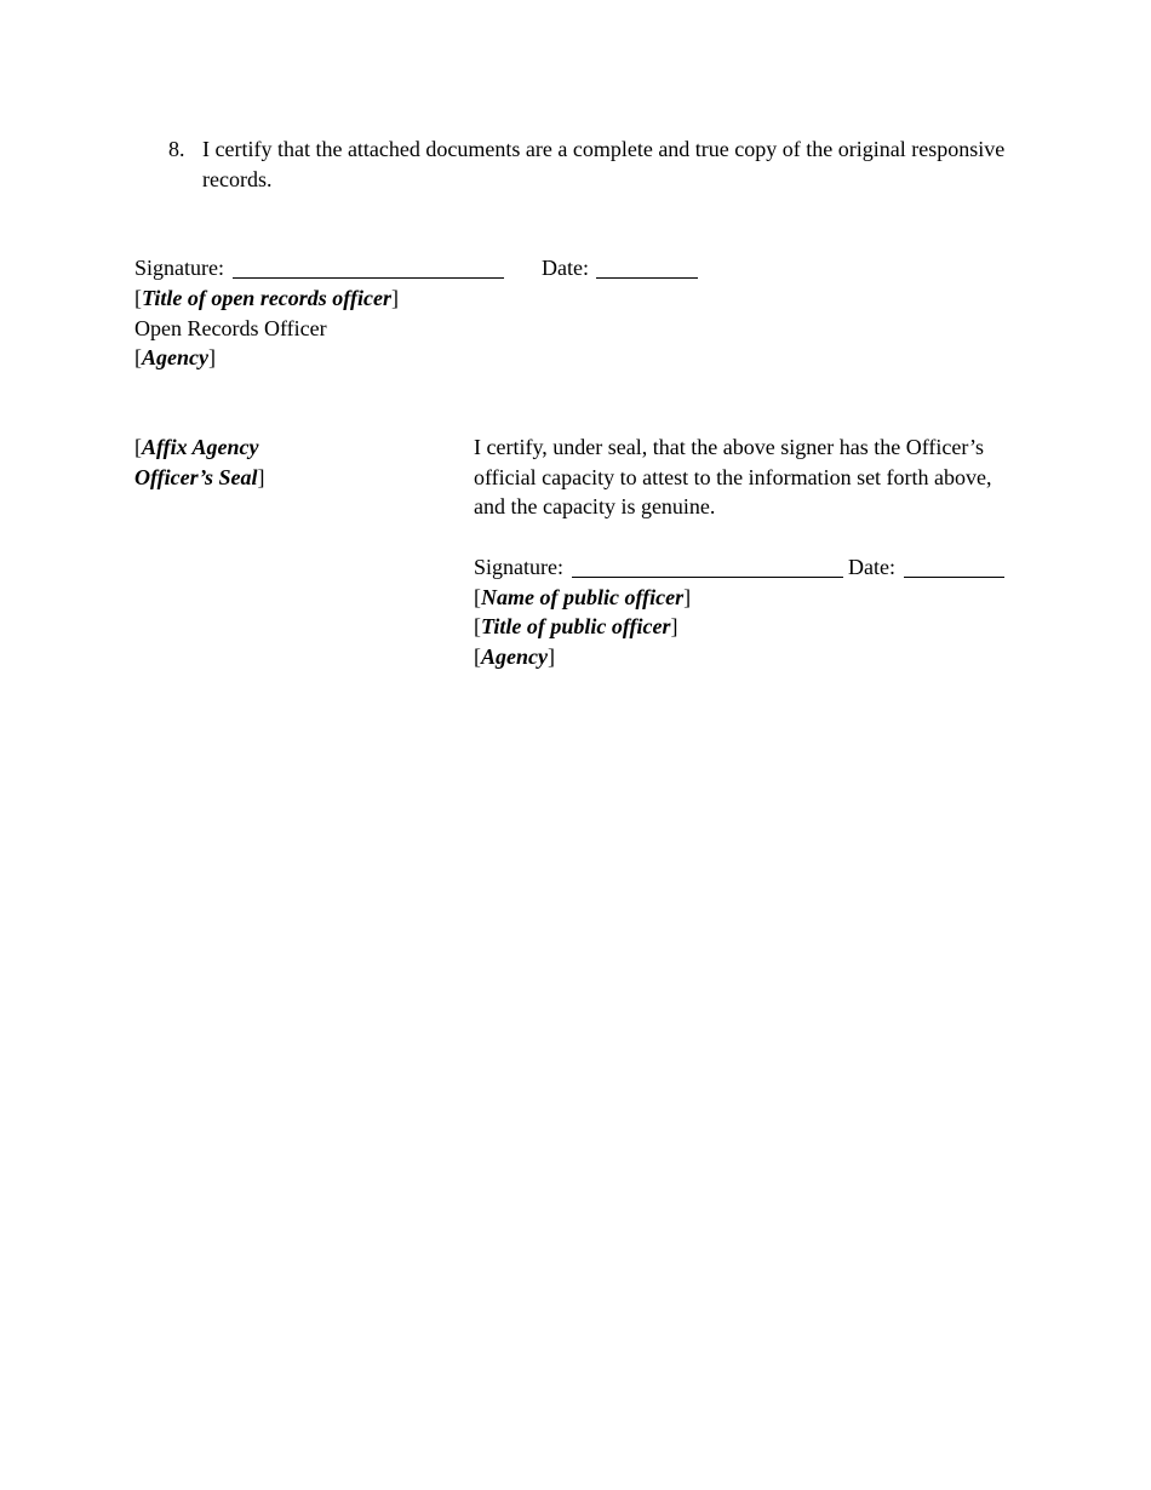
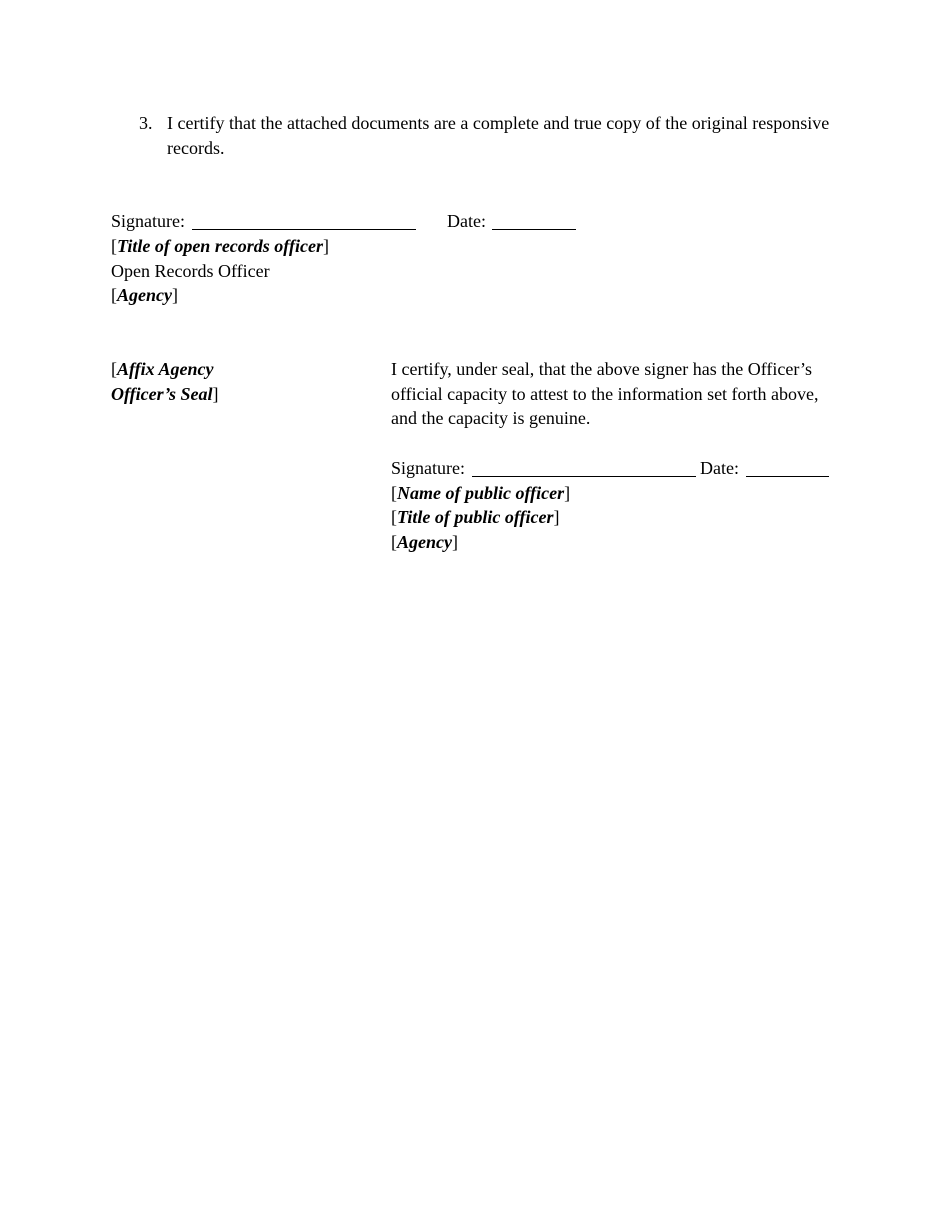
- 8.
+ 3.
  I certify that the attached documents are a complete and true copy of the original responsive
  records.
  Signature:
  Date:
  [Title of open records officer]
  Open Records Officer
  [Agency]
  [Affix Agency
  Officer’s Seal]
  I certify, under seal, that the above signer has the Officer’s
  official capacity to attest to the information set forth above,
  and the capacity is genuine.
  Signature:
  Date:
  [Name of public officer]
  [Title of public officer]
  [Agency]
